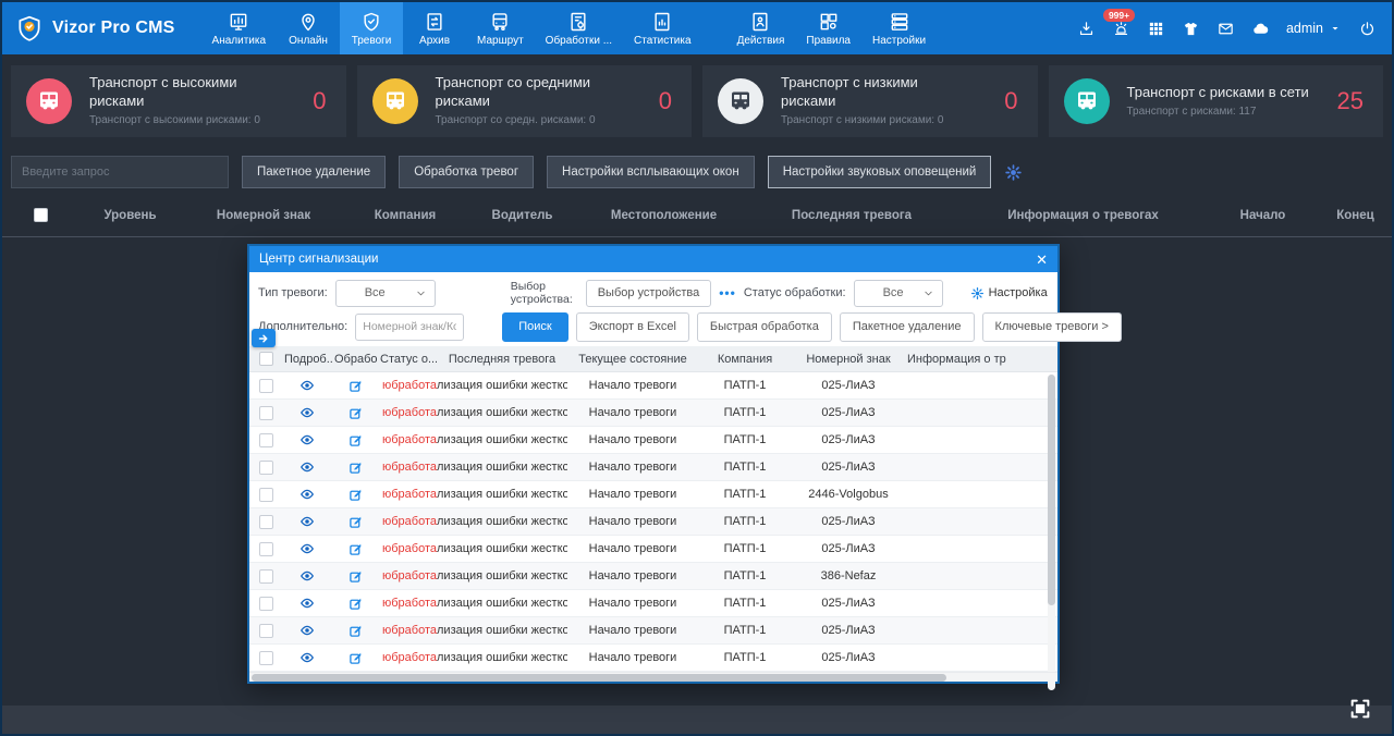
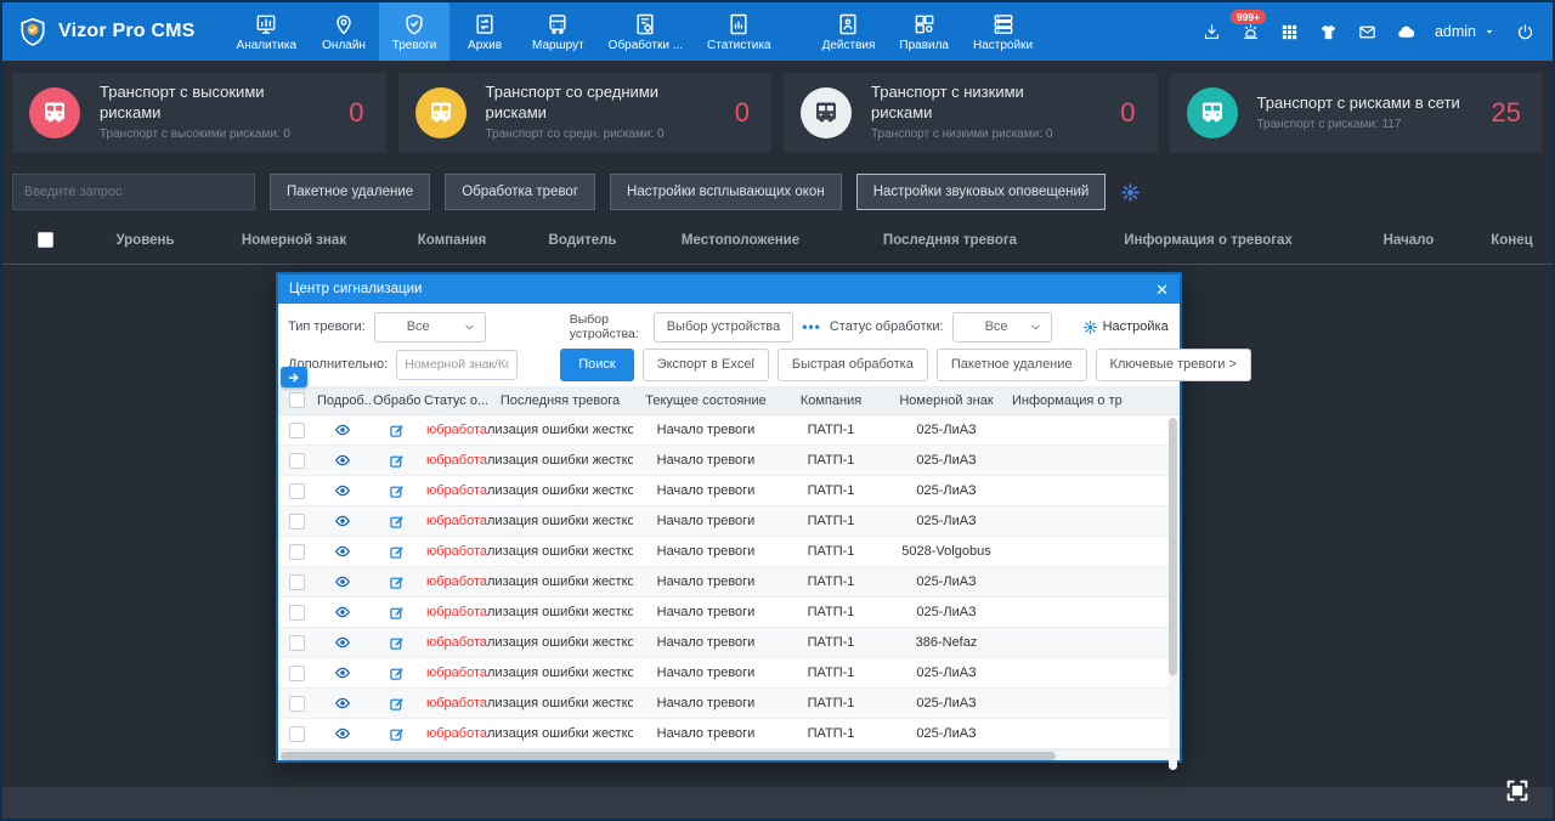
  Vizor Pro CMS
  Аналитика
  Онлайн
  Тревоги
  Архив
  Маршрут
  Обработки ...
  Статистика
  Действия
  Правила
  Настройки
  999+
  admin
  Транспорт с высокими рисками
  Транспорт с высокими рисками: 0
  0
  Транспорт со средними рисками
  Транспорт со средн. рисками: 0
  0
  Транспорт с низкими рисками
  Транспорт с низкими рисками: 0
  0
  Транспорт с рисками в сети
  Транспорт с рисками: 117
  25
  Введите запрос
  Пакетное удаление
  Обработка тревог
  Настройки всплывающих окон
  Настройки звуковых оповещений
  Уровень
  Номерной знак
  Компания
  Водитель
  Местоположение
  Последняя тревога
  Информация о тревогах
  Начало
  Конец
  Центр сигнализации
  ✕
  Тип тревоги:
  Все
  Выбор устройства:
  Выбор устройства
  •••
  Статус обработки:
  Все
  Настройка
  Дополнительно:
  Номерной знак/Ко
  Поиск
  Экспорт в Excel
  Быстрая обработка
  Пакетное удаление
  Ключевые тревоги >
  Подроб..
  Статус о...
  Последняя тревога
  Текущее состояние
  Компания
  Номерной знак
  Информация о тр
  юбработа
  лизация ошибки жестко
  Начало тревоги
  ПАТП-1
  025-ЛиАЗ
  юбработа
  лизация ошибки жестко
  Начало тревоги
  ПАТП-1
  025-ЛиАЗ
  юбработа
  лизация ошибки жестко
  Начало тревоги
  ПАТП-1
  025-ЛиАЗ
  юбработа
  лизация ошибки жестко
  Начало тревоги
  ПАТП-1
  025-ЛиАЗ
  юбработа
  лизация ошибки жестко
  Начало тревоги
  ПАТП-1
- 2446-Volgobus
+ 5028-Volgobus
  юбработа
  лизация ошибки жестко
  Начало тревоги
  ПАТП-1
  025-ЛиАЗ
  юбработа
  лизация ошибки жестко
  Начало тревоги
  ПАТП-1
  025-ЛиАЗ
  юбработа
  лизация ошибки жестко
  Начало тревоги
  ПАТП-1
  386-Nefaz
  юбработа
  лизация ошибки жестко
  Начало тревоги
  ПАТП-1
  025-ЛиАЗ
  юбработа
  лизация ошибки жестко
  Начало тревоги
  ПАТП-1
  025-ЛиАЗ
  юбработа
  лизация ошибки жестко
  Начало тревоги
  ПАТП-1
  025-ЛиАЗ
